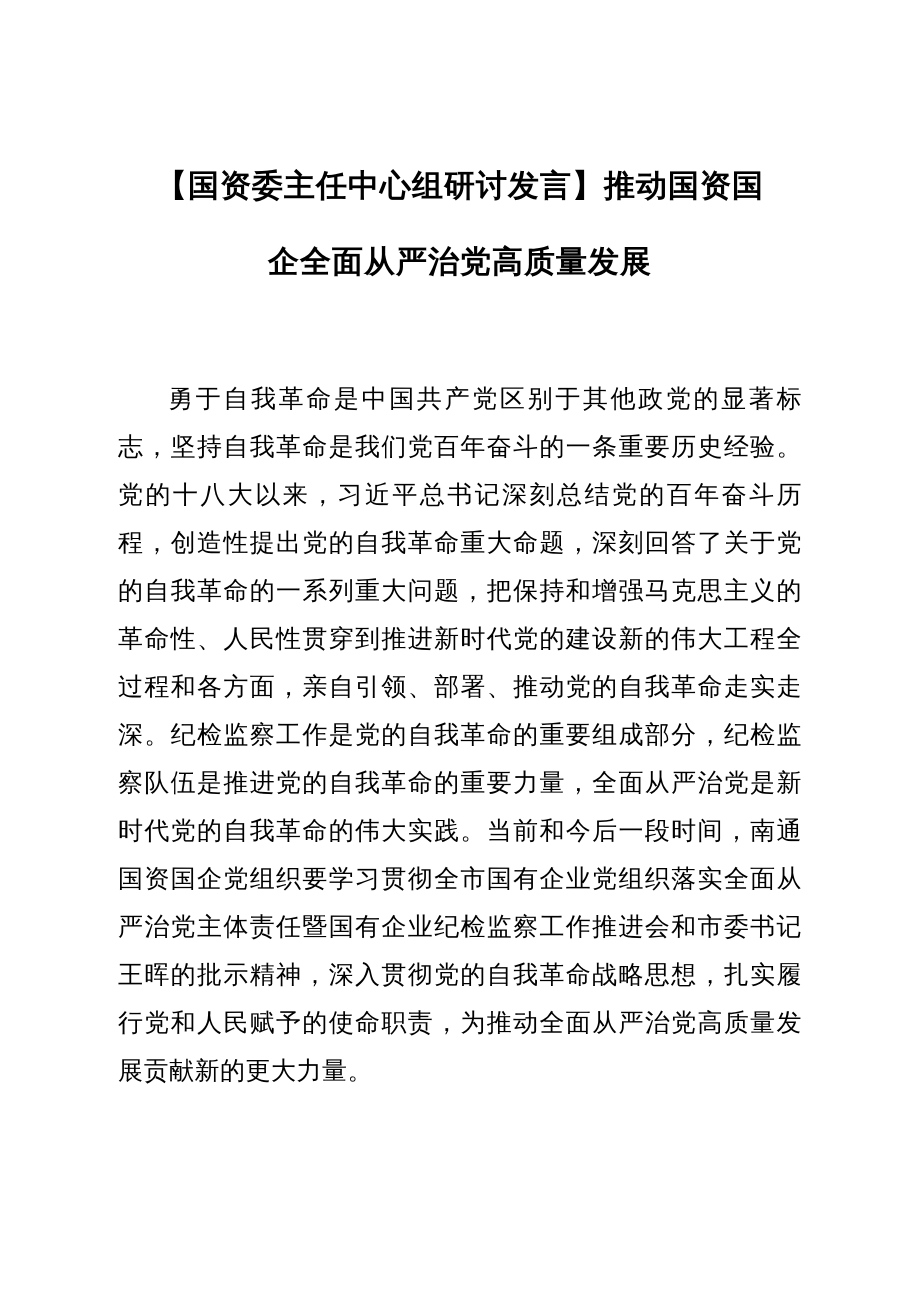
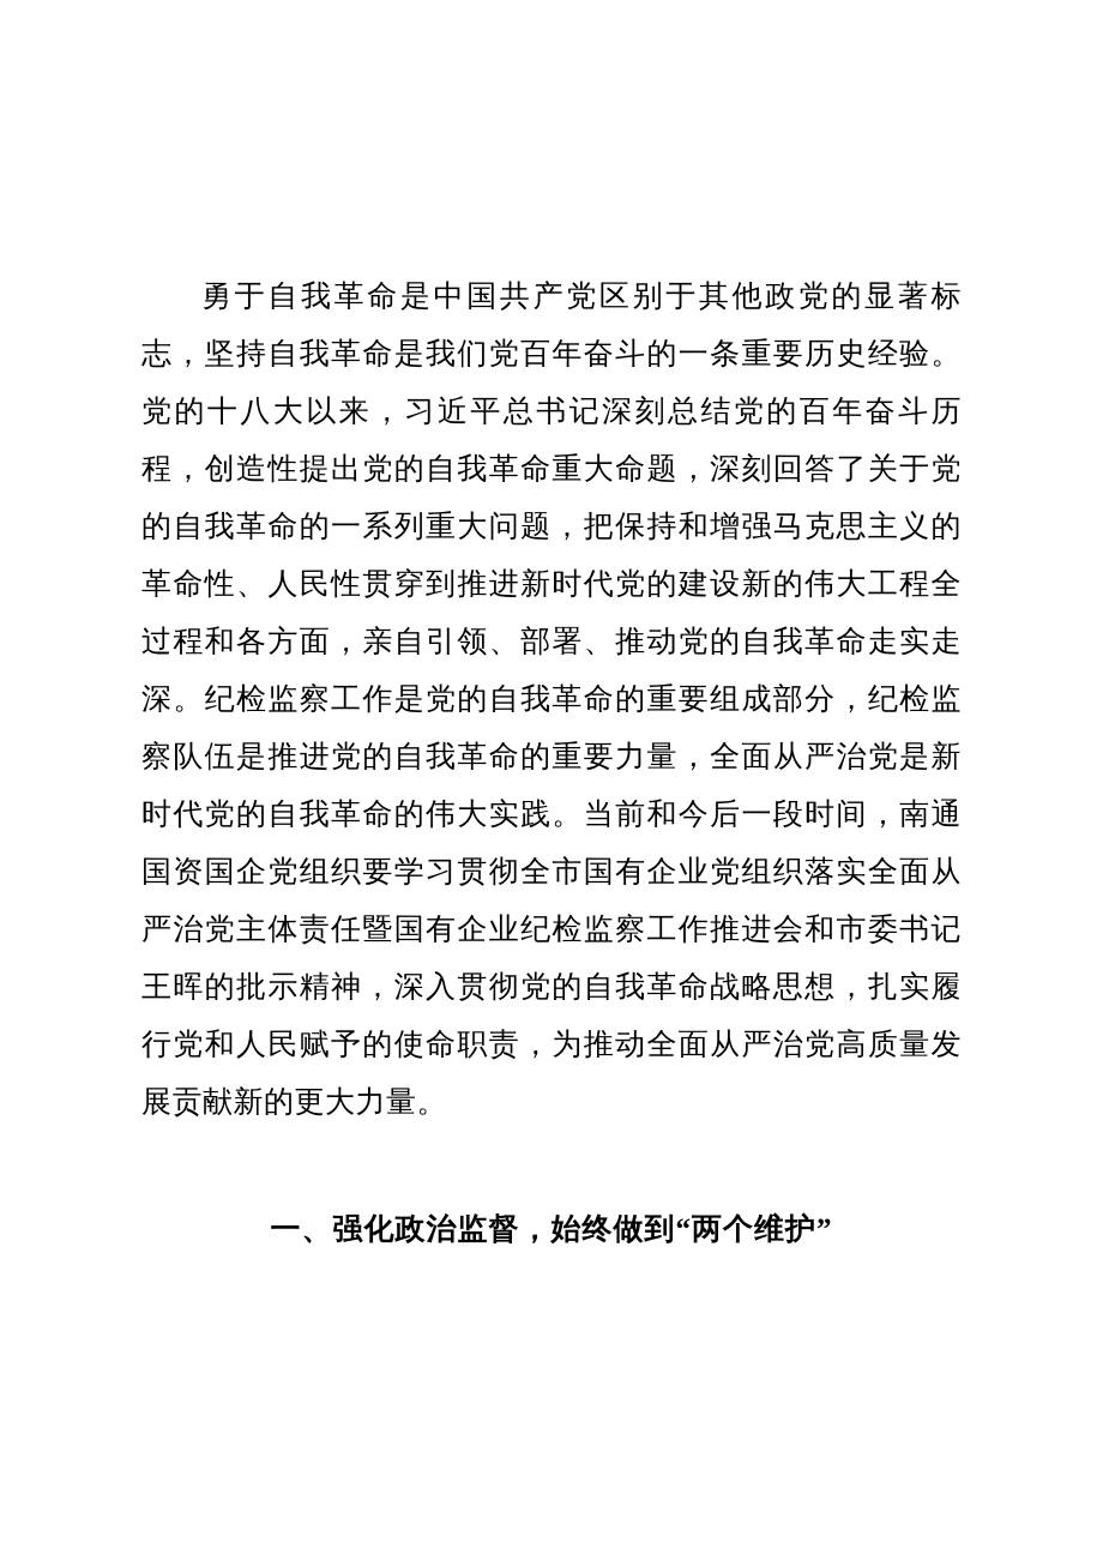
- 【国资委主任中心组研讨发言】推动国资国企全面从严治党高质量发展
  勇于自我革命是中国共产党区别于其他政党的显著标志，坚持自我革命是我们党百年奋斗的一条重要历史经验。党的十八大以来，习近平总书记深刻总结党的百年奋斗历程，创造性提出党的自我革命重大命题，深刻回答了关于党的自我革命的一系列重大问题，把保持和增强马克思主义的革命性、人民性贯穿到推进新时代党的建设新的伟大工程全过程和各方面，亲自引领、部署、推动党的自我革命走实走深。纪检监察工作是党的自我革命的重要组成部分，纪检监察队伍是推进党的自我革命的重要力量，全面从严治党是新时代党的自我革命的伟大实践。当前和今后一段时间，南通国资国企党组织要学习贯彻全市国有企业党组织落实全面从严治党主体责任暨国有企业纪检监察工作推进会和市委书记王晖的批示精神，深入贯彻党的自我革命战略思想，扎实履行党和人民赋予的使命职责，为推动全面从严治党高质量发展贡献新的更大力量。
+ 一、强化政治监督，始终做到“两个维护”
